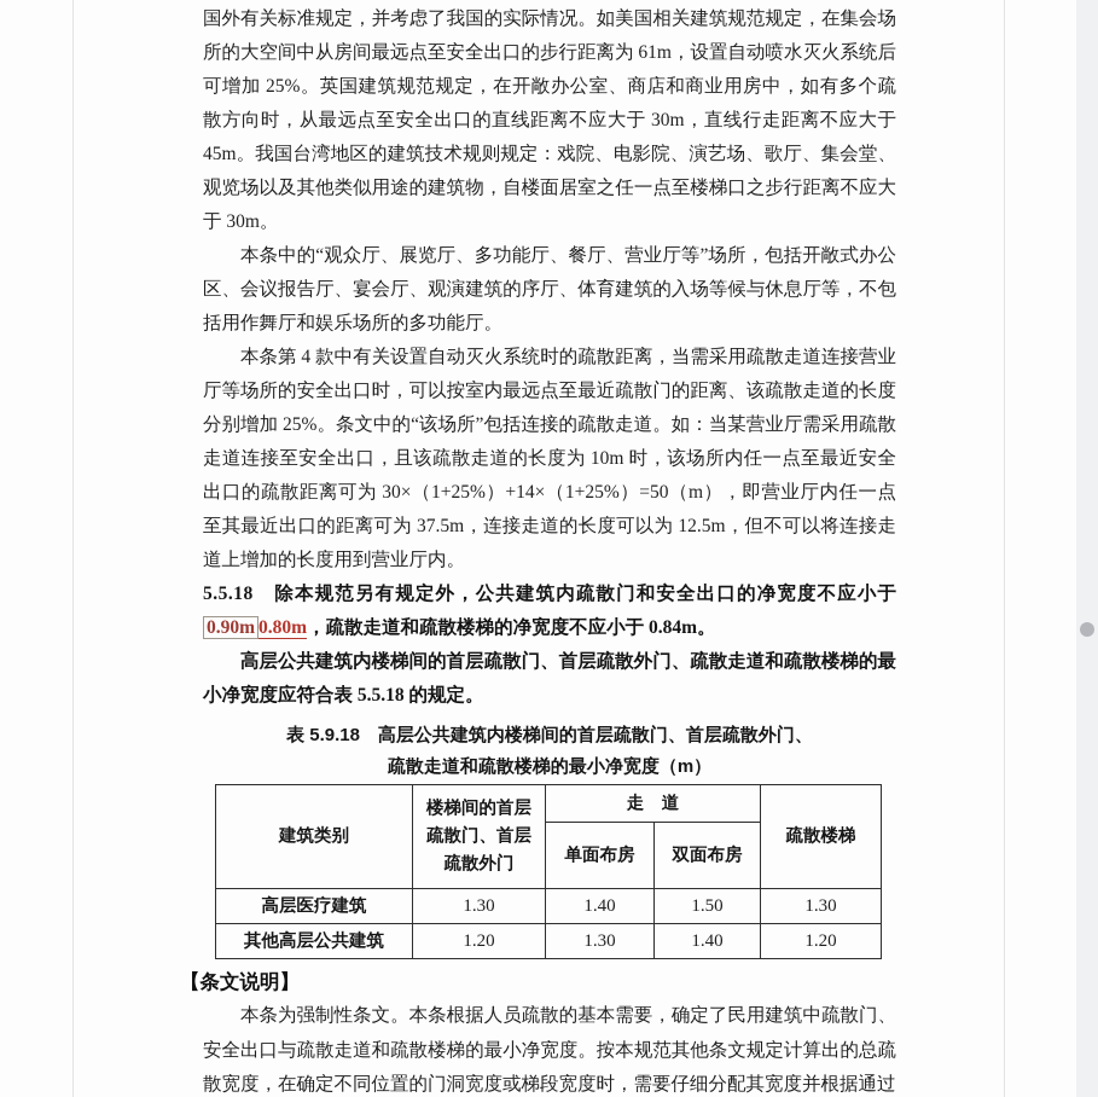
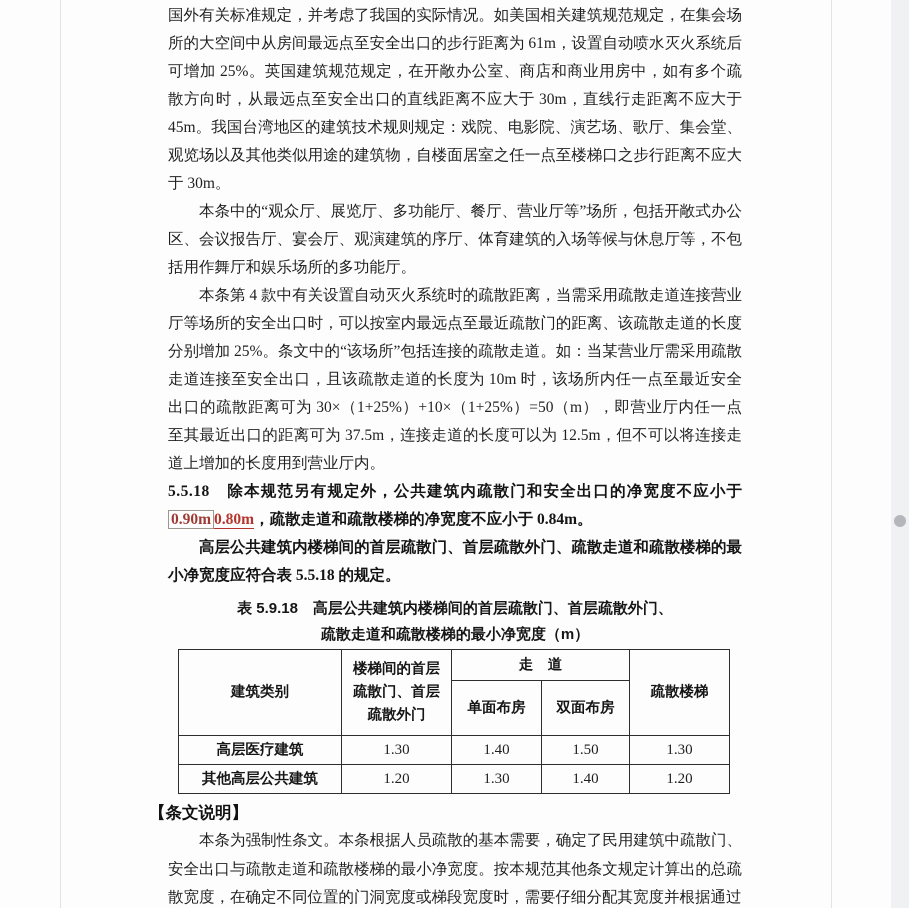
  国外有关标准规定，并考虑了我国的实际情况。如美国相关建筑规范规定，在集会场所的大空间中从房间最远点至安全出口的步行距离为 61m，设置自动喷水灭火系统后可增加 25%。英国建筑规范规定，在开敞办公室、商店和商业用房中，如有多个疏散方向时，从最远点至安全出口的直线距离不应大于 30m，直线行走距离不应大于 45m。我国台湾地区的建筑技术规则规定：戏院、电影院、演艺场、歌厅、集会堂、观览场以及其他类似用途的建筑物，自楼面居室之任一点至楼梯口之步行距离不应大于 30m。
  本条中的“观众厅、展览厅、多功能厅、餐厅、营业厅等”场所，包括开敞式办公区、会议报告厅、宴会厅、观演建筑的序厅、体育建筑的入场等候与休息厅等，不包括用作舞厅和娱乐场所的多功能厅。
- 本条第 4 款中有关设置自动灭火系统时的疏散距离，当需采用疏散走道连接营业厅等场所的安全出口时，可以按室内最远点至最近疏散门的距离、该疏散走道的长度分别增加 25%。条文中的“该场所”包括连接的疏散走道。如：当某营业厅需采用疏散走道连接至安全出口，且该疏散走道的长度为 10m 时，该场所内任一点至最近安全出口的疏散距离可为 30×（1+25%）+14×（1+25%）=50（m），即营业厅内任一点至其最近出口的距离可为 37.5m，连接走道的长度可以为 12.5m，但不可以将连接走道上增加的长度用到营业厅内。
+ 本条第 4 款中有关设置自动灭火系统时的疏散距离，当需采用疏散走道连接营业厅等场所的安全出口时，可以按室内最远点至最近疏散门的距离、该疏散走道的长度分别增加 25%。条文中的“该场所”包括连接的疏散走道。如：当某营业厅需采用疏散走道连接至安全出口，且该疏散走道的长度为 10m 时，该场所内任一点至最近安全出口的疏散距离可为 30×（1+25%）+10×（1+25%）=50（m），即营业厅内任一点至其最近出口的距离可为 37.5m，连接走道的长度可以为 12.5m，但不可以将连接走道上增加的长度用到营业厅内。
  5.5.18 除本规范另有规定外，公共建筑内疏散门和安全出口的净宽度不应小于0.90m 0.80m，疏散走道和疏散楼梯的净宽度不应小于 0.84m。
  高层公共建筑内楼梯间的首层疏散门、首层疏散外门、疏散走道和疏散楼梯的最小净宽度应符合表 5.5.18 的规定。
  表 5.9.18 高层公共建筑内楼梯间的首层疏散门、首层疏散外门、
  疏散走道和疏散楼梯的最小净宽度（m）
  建筑类别	楼梯间的首层疏散门、首层疏散外门	走 道	疏散楼梯
  单面布房	双面布房
  高层医疗建筑	1.30	1.40	1.50	1.30
  其他高层公共建筑	1.20	1.30	1.40	1.20
  【条文说明】
  本条为强制性条文。本条根据人员疏散的基本需要，确定了民用建筑中疏散门、安全出口与疏散走道和疏散楼梯的最小净宽度。按本规范其他条文规定计算出的总疏散宽度，在确定不同位置的门洞宽度或梯段宽度时，需要仔细分配其宽度并根据通过
